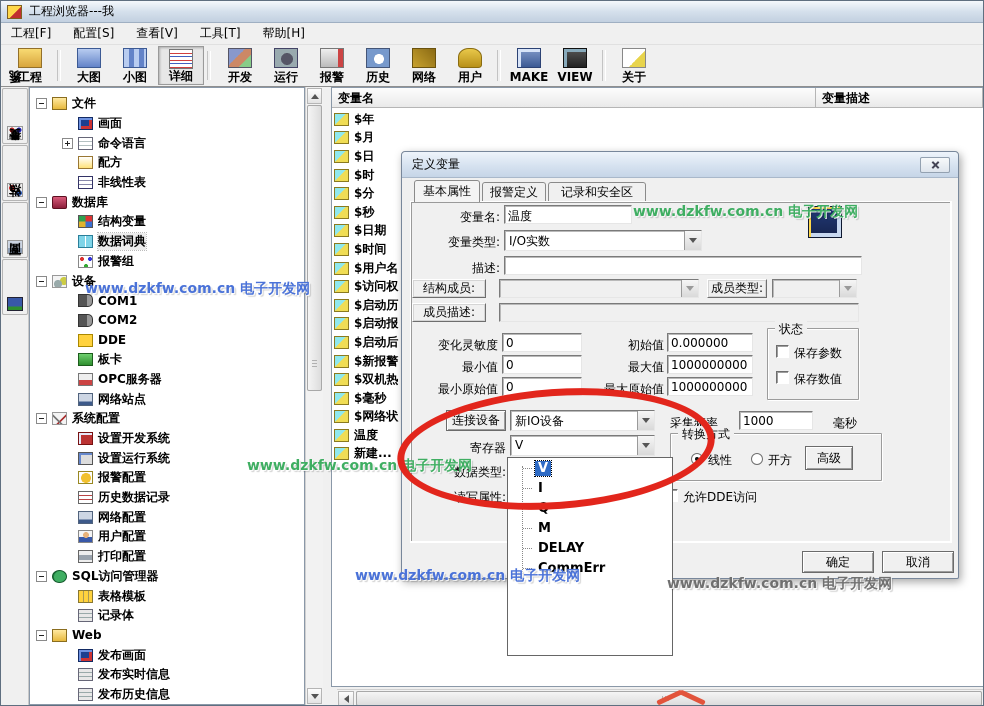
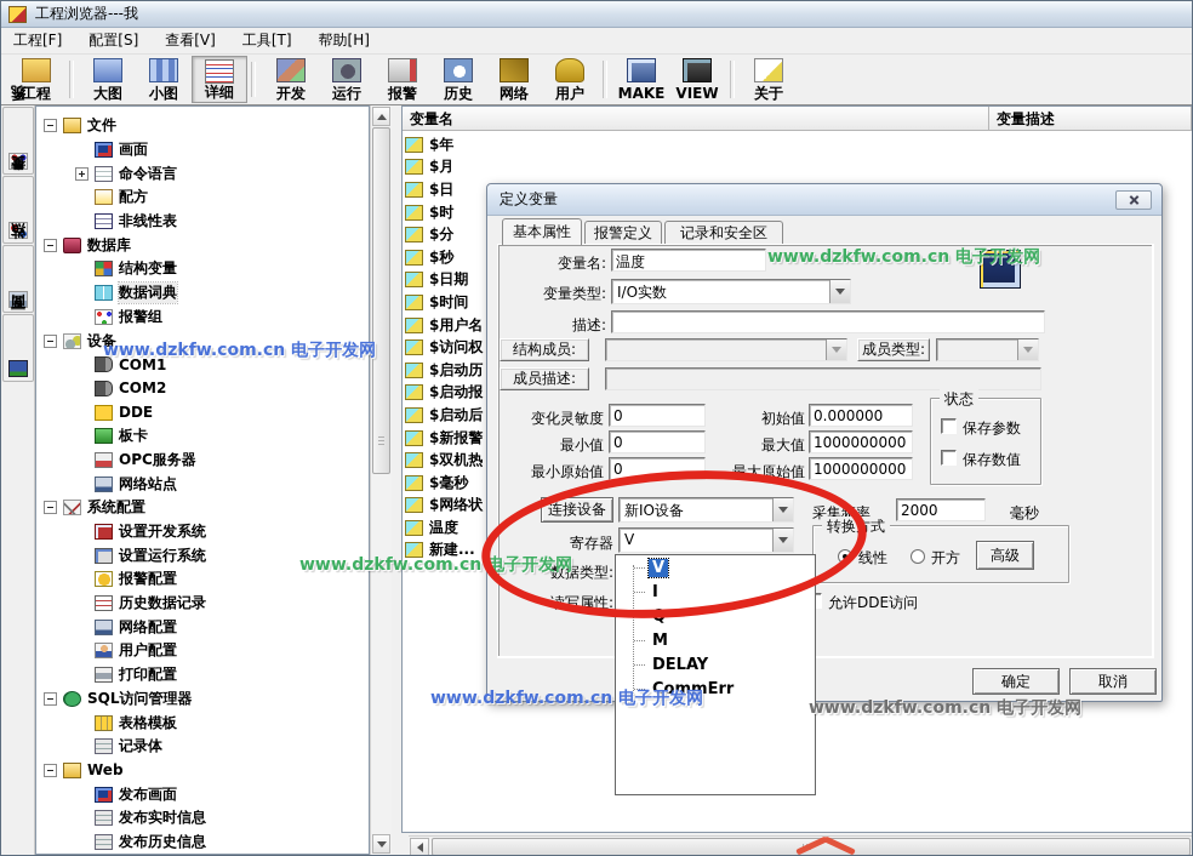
  工程浏览器---我
  工程[F]
  配置[S]
  查看[V]
  工具[T]
  帮助[H]
  工程
  大图
  小图
  详细
  开发
  运行
  报警
  历史
  网络
  用户
  MAKE
  VIEW
  关于
  文件
  画面
  命令语言
  配方
  非线性表
  数据库
  结构变量
  数据词典
  报警组
  设备
  COM1
  COM2
  DDE
  板卡
  OPC服务器
  网络站点
  系统配置
  设置开发系统
  设置运行系统
  报警配置
  历史数据记录
  网络配置
  用户配置
  打印配置
  SQL访问管理器
  表格模板
  记录体
  Web
  发布画面
  发布实时信息
  发布历史信息
  变量名
  变量描述
  $年
  $月
  $日
  $时
  $分
  $秒
  $日期
  $时间
  $用户名
  $访问权
  $启动历
  $启动报
  $启动后
  $新报警
  $双机热
  $毫秒
  $网络状
  温度
  新建...
  定义变量
  基本属性
  报警定义
  记录和安全区
  变量名:
  温度
  变量类型:
  I/O实数
  描述:
  结构成员:
  成员类型:
  成员描述:
  变化灵敏度
  0
  初始值
  0.000000
  最小值
  0
  最大值
  1000000000
  最小原始值
  0
  最大原始值
  1000000000
  状态
  保存参数
  保存数值
  连接设备
  新IO设备
  采集频率
- 1000
+ 2000
  毫秒
  寄存器
  V
  数据类型:
  读写属性:
  转换方式
  线性
  开方
  高级
  允许DDE访问
  确定
  取消
  V
  I
  Q
  M
  DELAY
  CommErr
  www.dzkfw.com.cn 电子开发网
  www.dzkfw.com.cn 电子开发网
  www.dzkfw.com.cn 电子开发网
  www.dzkfw.com.cn 电子开发网
  www.dzkfw.com.cn 电子开发网
